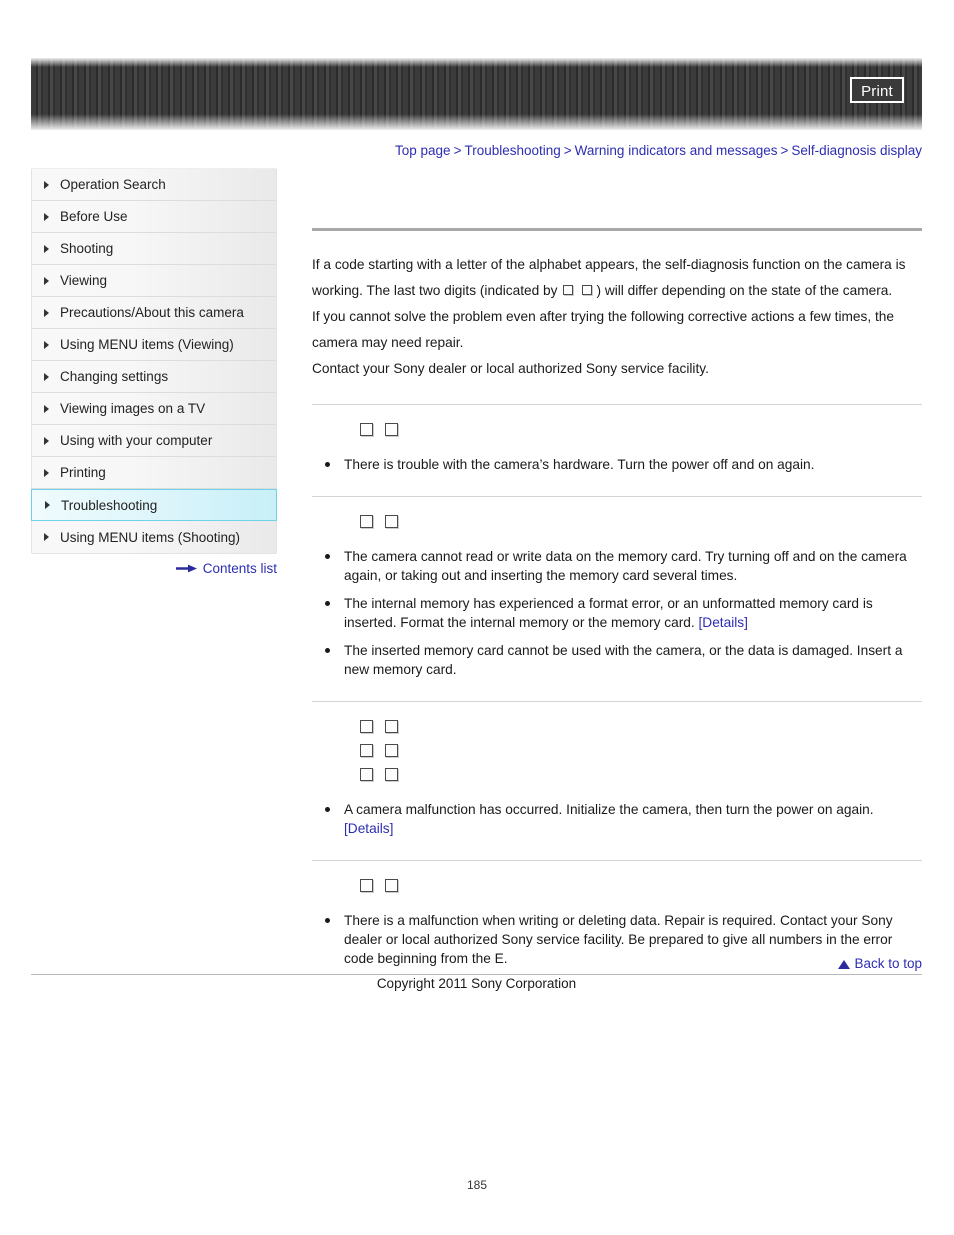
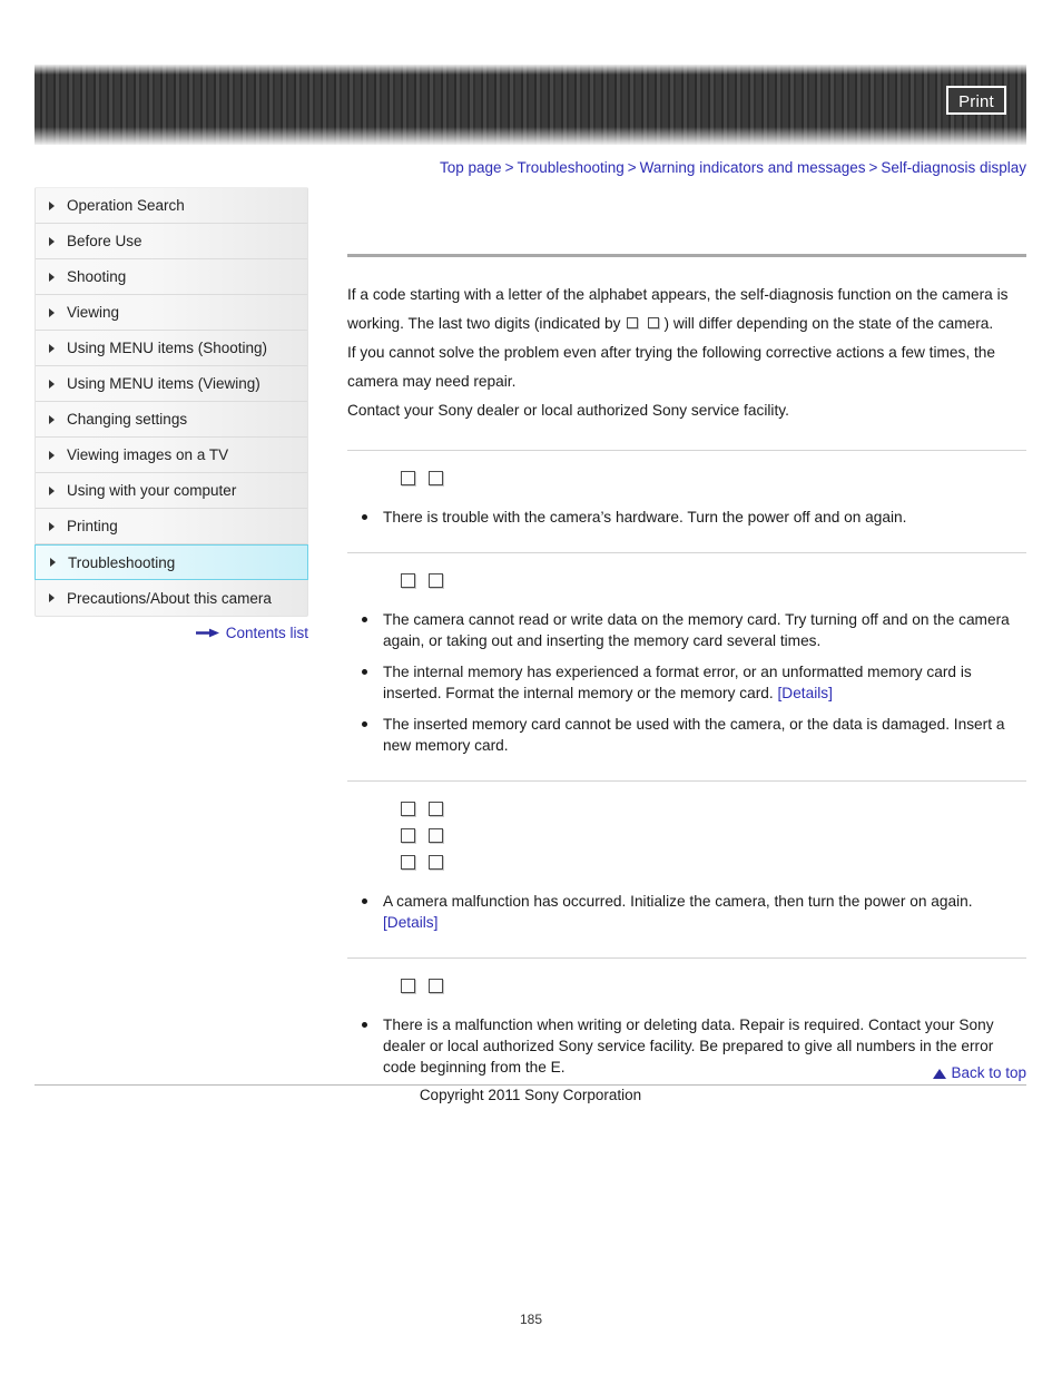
  Print
  Top page > Troubleshooting > Warning indicators and messages > Self-diagnosis display
  Operation Search
  Before Use
  Shooting
  Viewing
- Precautions/About this camera
+ Using MENU items (Shooting)
  Using MENU items (Viewing)
  Changing settings
  Viewing images on a TV
  Using with your computer
  Printing
  Troubleshooting
- Using MENU items (Shooting)
+ Precautions/About this camera
  Contents list
  If a code starting with a letter of the alphabet appears, the self-diagnosis function on the camera is working. The last two digits (indicated by ) will differ depending on the state of the camera.
  If you cannot solve the problem even after trying the following corrective actions a few times, the camera may need repair.
  Contact your Sony dealer or local authorized Sony service facility.
  There is trouble with the camera’s hardware. Turn the power off and on again.
  The camera cannot read or write data on the memory card. Try turning off and on the camera again, or taking out and inserting the memory card several times.
  The internal memory has experienced a format error, or an unformatted memory card is inserted. Format the internal memory or the memory card. [Details]
  The inserted memory card cannot be used with the camera, or the data is damaged. Insert a new memory card.
  A camera malfunction has occurred. Initialize the camera, then turn the power on again.
  [Details]
  There is a malfunction when writing or deleting data. Repair is required. Contact your Sony dealer or local authorized Sony service facility. Be prepared to give all numbers in the error code beginning from the E.
  Back to top
  Copyright 2011 Sony Corporation
  185
